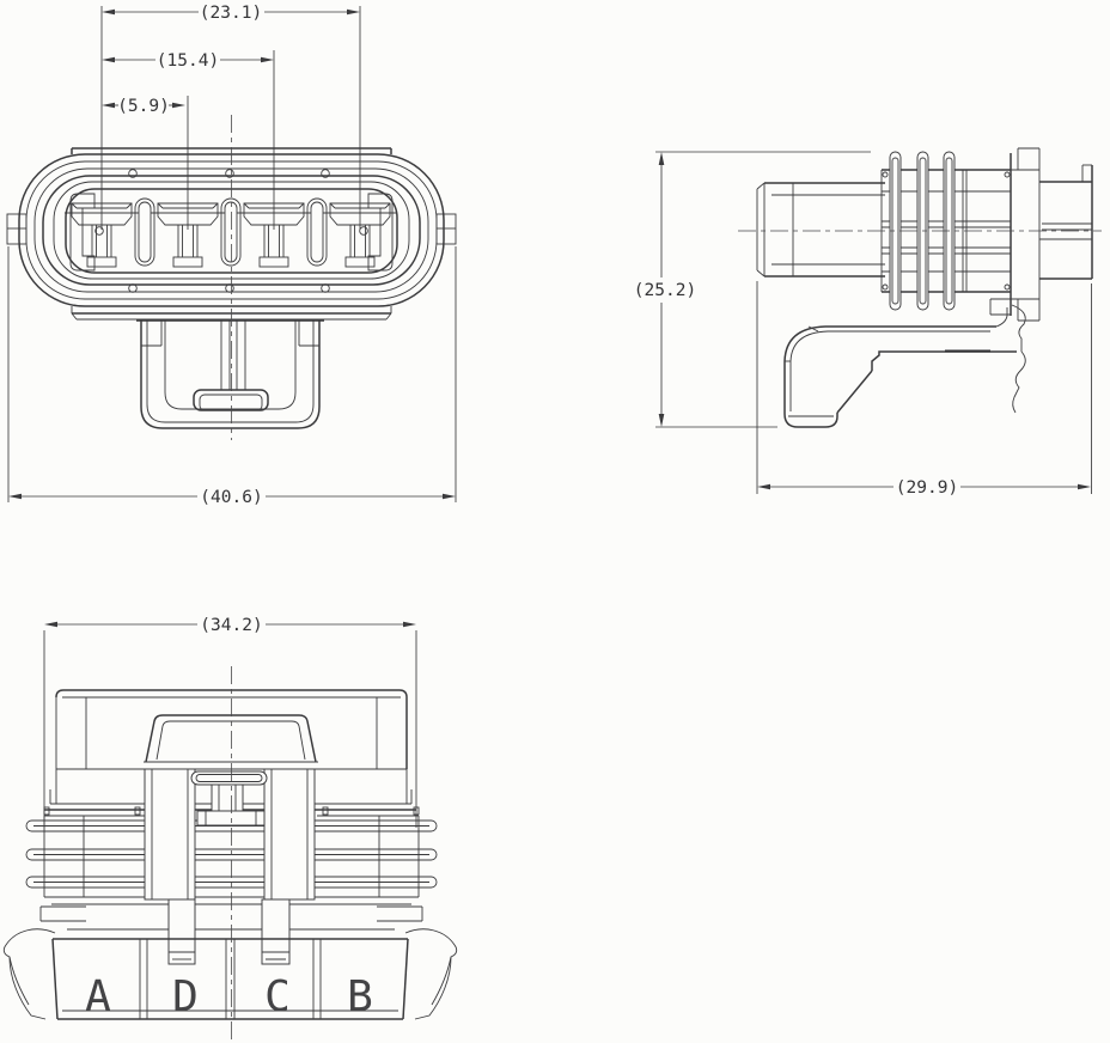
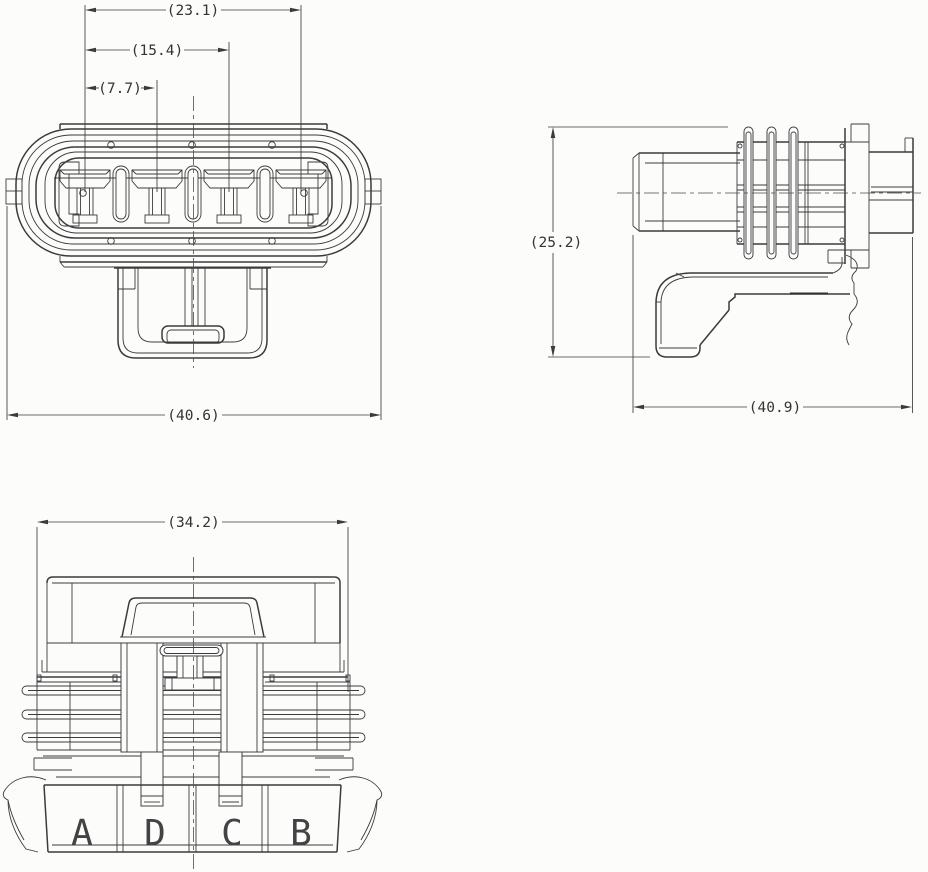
  (23.1)
  (15.4)
- (5.9)
+ (7.7)
  (40.6)
  (25.2)
- (29.9)
+ (40.9)
  A
  D
  C
  B
  (34.2)
